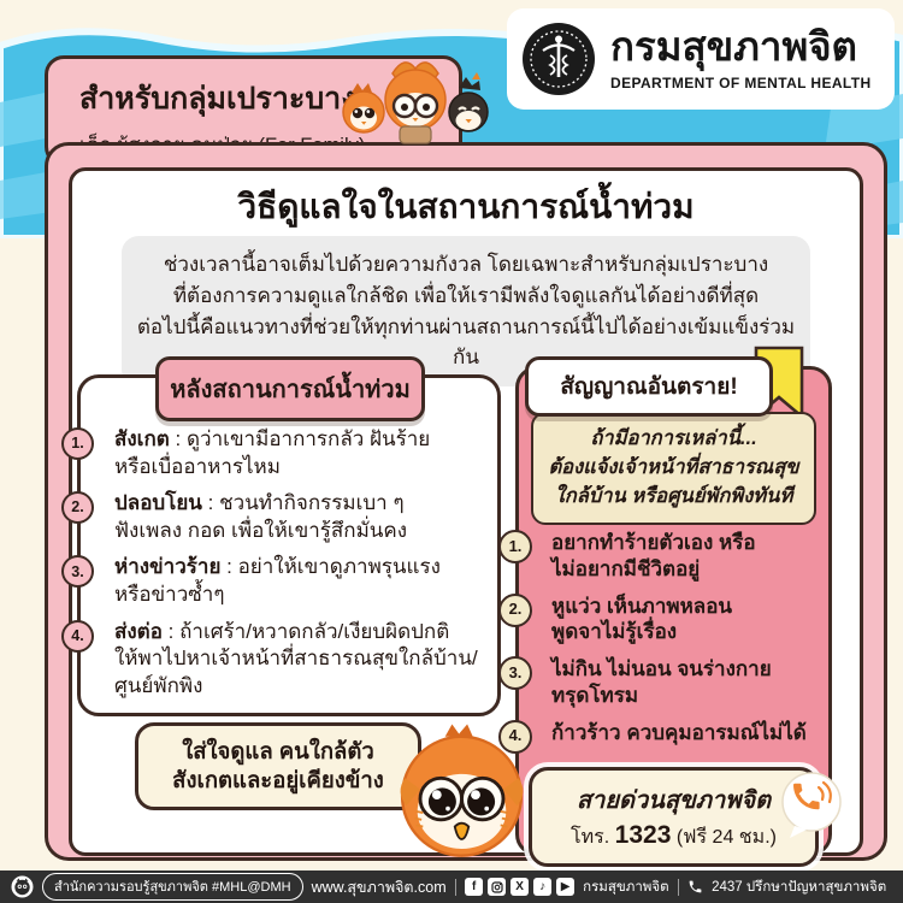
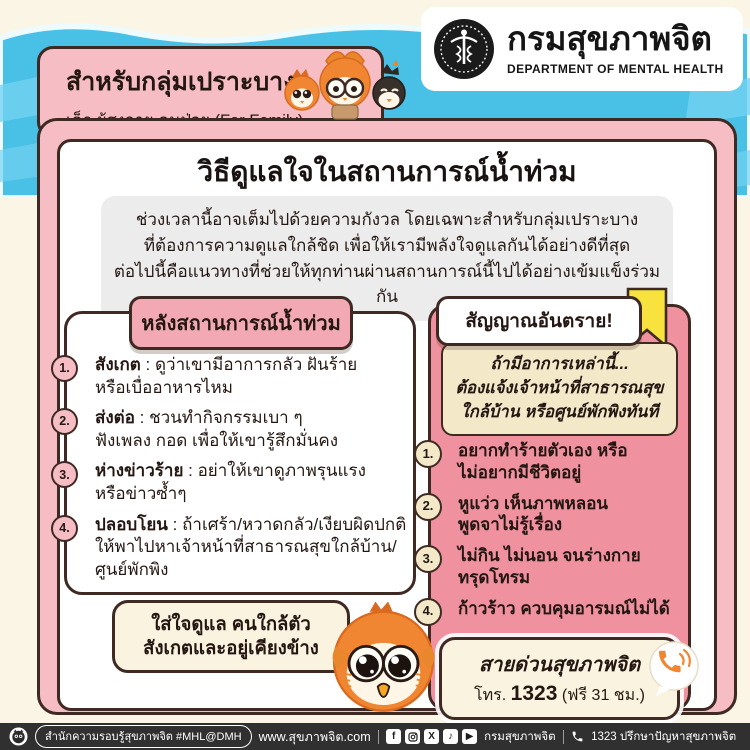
  กรมสุขภาพจิต
  DEPARTMENT OF MENTAL HEALTH
  สำหรับกลุ่มเปราะบา
  วิธีดูแลใจในสถานการณ์น้ำท่วม
  ช่วงเวลานี้อาจเต็มไปด้วยความกังวล โดยเฉพาะสำหรับกลุ่มเปราะบาง
  ที่ต้องการความดูแลใกล้ชิด เพื่อให้เรามีพลังใจดูแลกันได้อย่างดีที่สุด
  ต่อไปนี้คือแนวทางที่ช่วยให้ทุกท่านผ่านสถานการณ์นี้ไปได้อย่างเข้มแข็งร่วมกัน
  หลังสถานการณ์น้ำท่วม
  1.
  สังเกต : ดูว่าเขามีอาการกลัว ฝันร้าย
  หรือเบื่ออาหารไหม
  2.
- ปลอบโยน : ชวนทำกิจกรรมเบา ๆ
+ ส่งต่อ : ชวนทำกิจกรรมเบา ๆ
  ฟังเพลง กอด เพื่อให้เขารู้สึกมั่นคง
  3.
  ห่างข่าวร้าย : อย่าให้เขาดูภาพรุนแรง
  หรือข่าวซ้ำๆ
  4.
- ส่งต่อ : ถ้าเศร้า/หวาดกลัว/เงียบผิดปกติ
+ ปลอบโยน : ถ้าเศร้า/หวาดกลัว/เงียบผิดปกติ
  ให้พาไปหาเจ้าหน้าที่สาธารณสุขใกล้บ้าน/
  ศูนย์พักพิง
  ใส่ใจดูแล คนใกล้ตัว
  สังเกตและอยู่เคียงข้าง
  สัญญาณอันตราย!
  ถ้ามีอาการเหล่านี้...
  ต้องแจ้งเจ้าหน้าที่สาธารณสุข
  ใกล้บ้าน หรือศูนย์พักพิงทันที
  1.
  อยากทำร้ายตัวเอง หรือ
  ไม่อยากมีชีวิตอยู่
  2.
  หูแว่ว เห็นภาพหลอน
  พูดจาไม่รู้เรื่อง
  3.
  ไม่กิน ไม่นอน จนร่างกาย
  ทรุดโทรม
  4.
  ก้าวร้าว ควบคุมอารมณ์ไม่ได้
  สายด่วนสุขภาพจิต
- โทร. 1323 (ฟรี 24 ชม.)
+ โทร. 1323 (ฟรี 31 ชม.)
  สำนักความรอบรู้สุขภาพจิต #MHL@DMH
  www.สุขภาพจิต.com
  f
  X
  ♪
  ▶
  กรมสุขภาพจิต
- 2437 ปรึกษาปัญหาสุขภาพจิต
+ 1323 ปรึกษาปัญหาสุขภาพจิต
